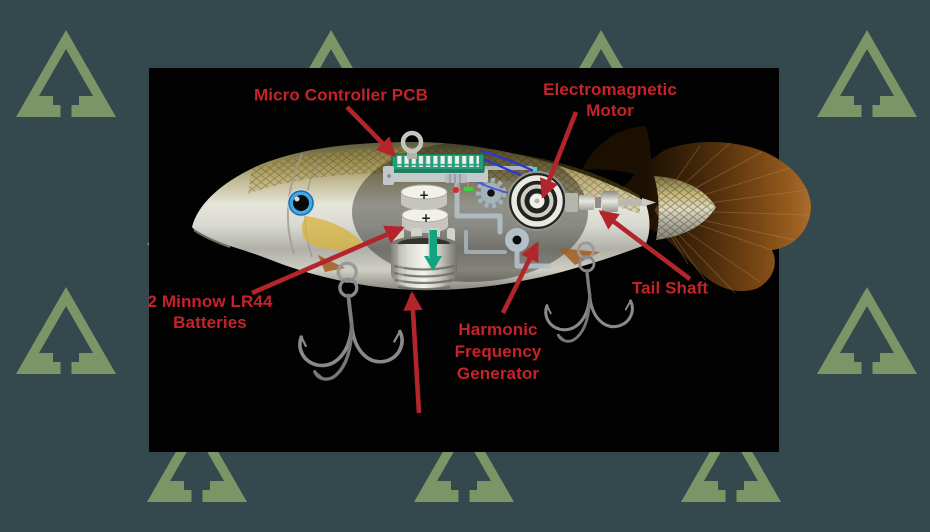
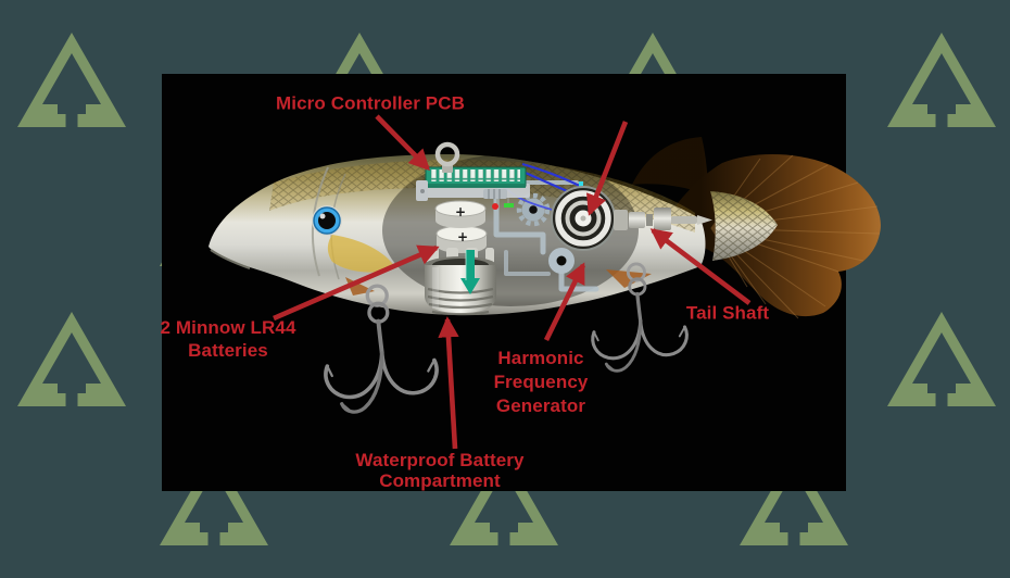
  +
  +
  Micro Controller PCB
- Electromagnetic
- Motor
  2 Minnow LR44
  Batteries
  Tail Shaft
  Harmonic
  Frequency
  Generator
+ Waterproof Battery
+ Compartment
